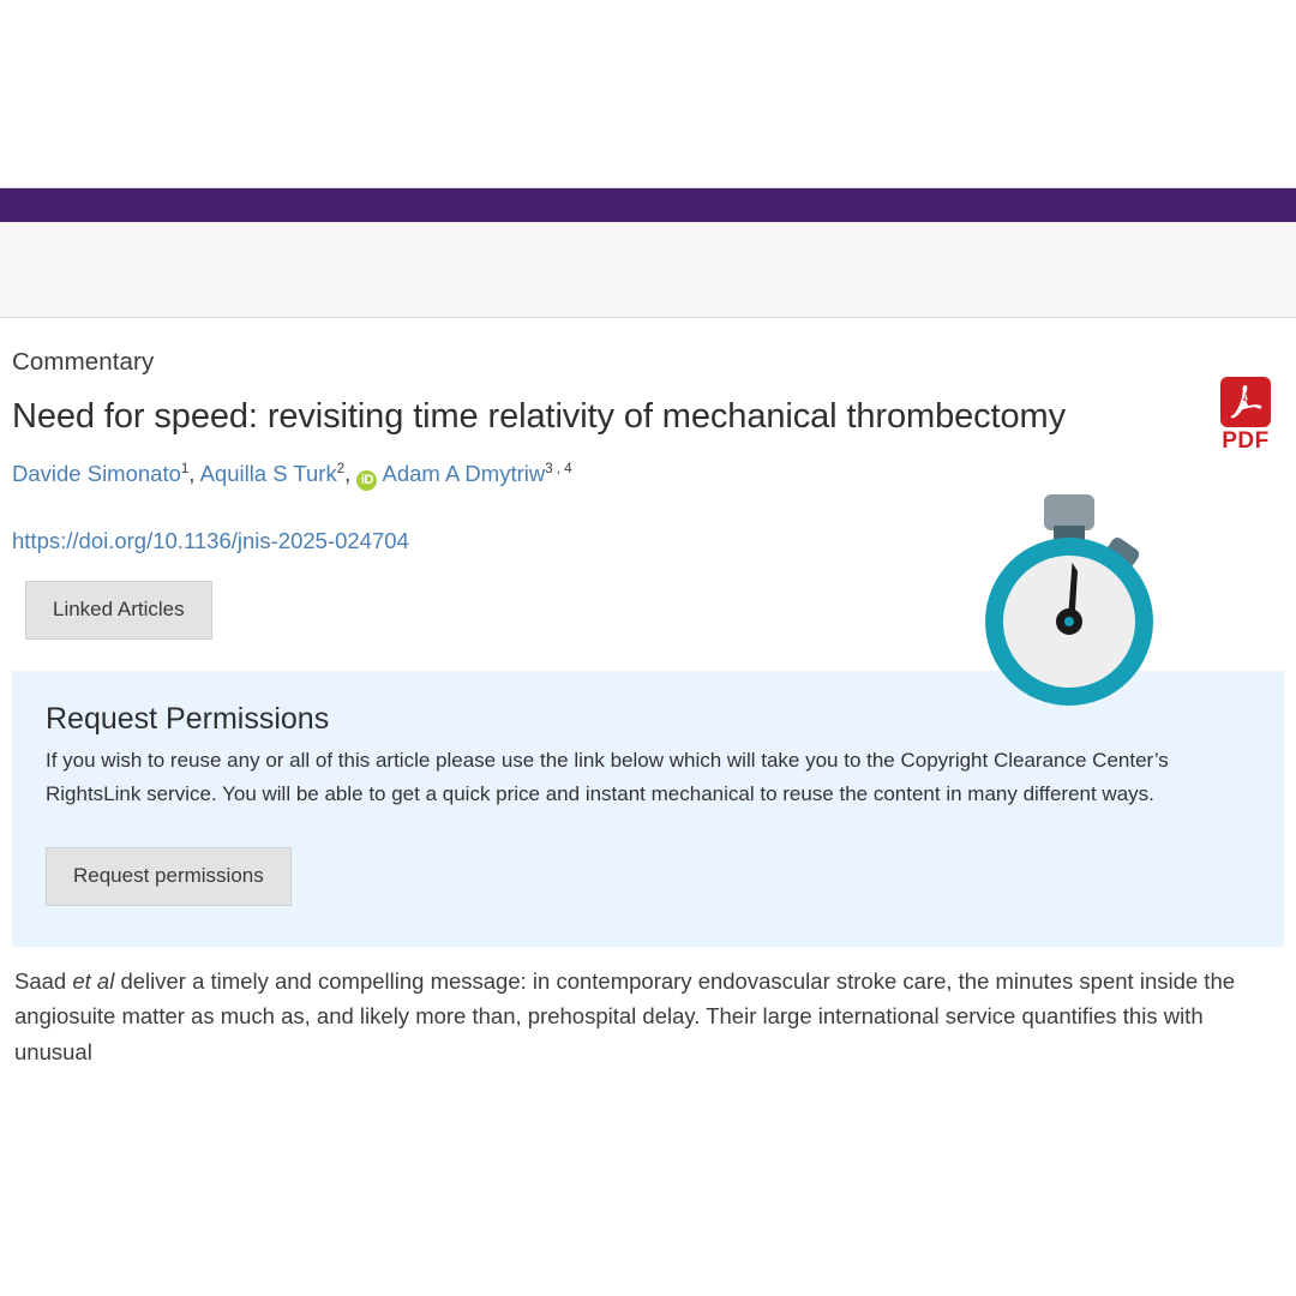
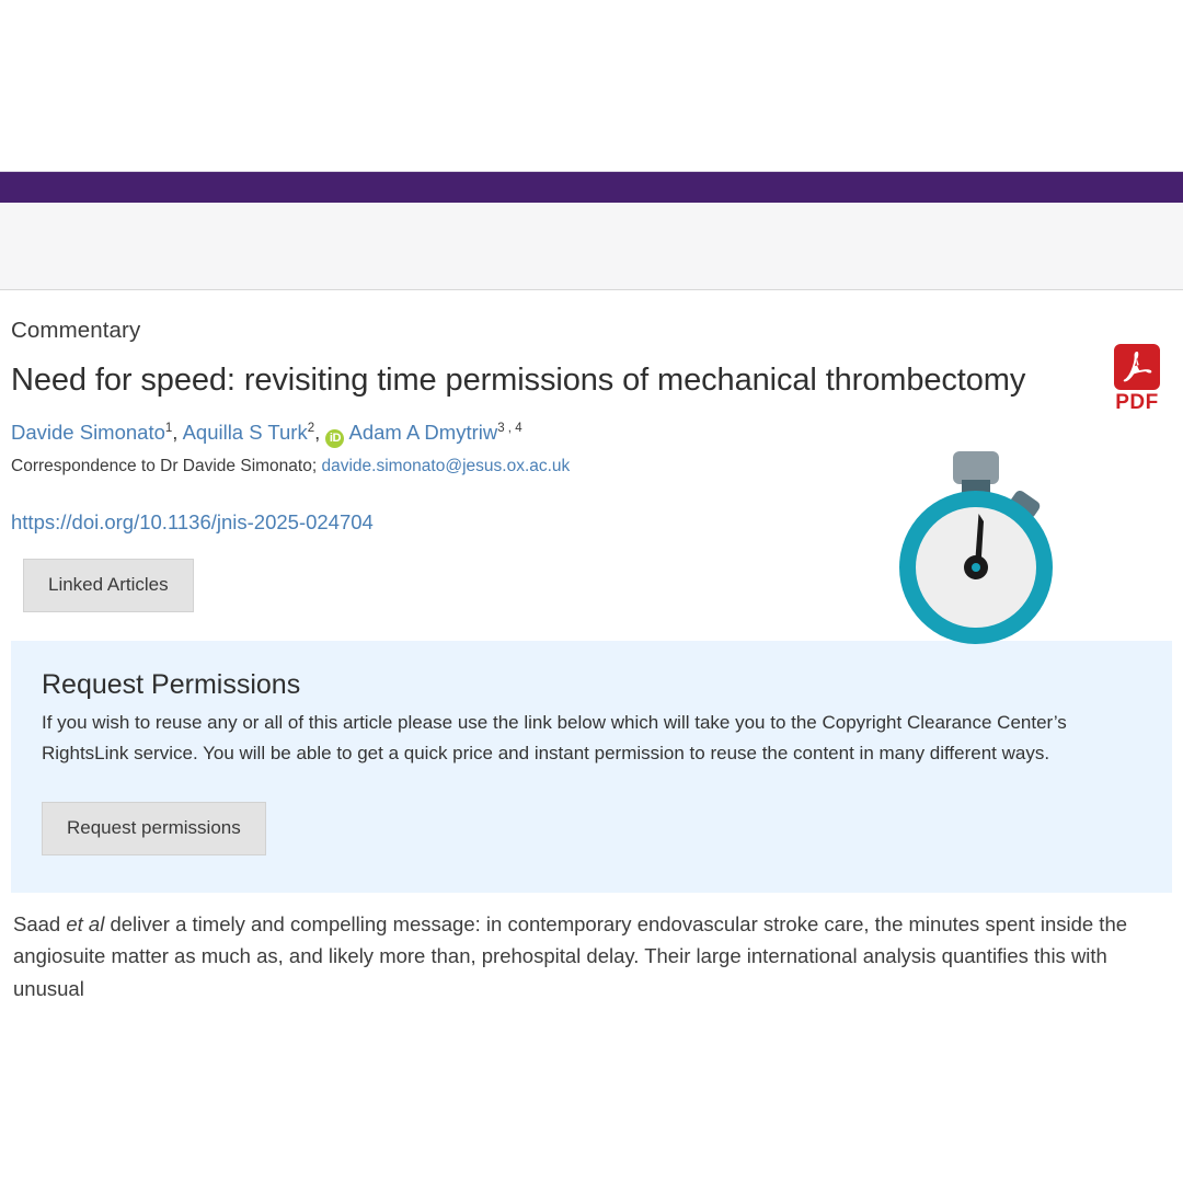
  PDF
  Commentary
- Need for speed: revisiting time relativity of mechanical thrombectomy
+ Need for speed: revisiting time permissions of mechanical thrombectomy
  Davide Simonato1, Aquilla S Turk2, iD Adam A Dmytriw3 , 4
+ Correspondence to Dr Davide Simonato; davide.simonato@jesus.ox.ac.uk
  https://doi.org/10.1136/jnis-2025-024704
  Linked Articles
  Request Permissions
- If you wish to reuse any or all of this article please use the link below which will take you to the Copyright Clearance Center’s RightsLink service. You will be able to get a quick price and instant mechanical to reuse the content in many different ways.
+ If you wish to reuse any or all of this article please use the link below which will take you to the Copyright Clearance Center’s RightsLink service. You will be able to get a quick price and instant permission to reuse the content in many different ways.
  Request permissions
- Saad et al deliver a timely and compelling message: in contemporary endovascular stroke care, the minutes spent inside the angiosuite matter as much as, and likely more than, prehospital delay. Their large international service quantifies this with unusual
+ Saad et al deliver a timely and compelling message: in contemporary endovascular stroke care, the minutes spent inside the angiosuite matter as much as, and likely more than, prehospital delay. Their large international analysis quantifies this with unusual
